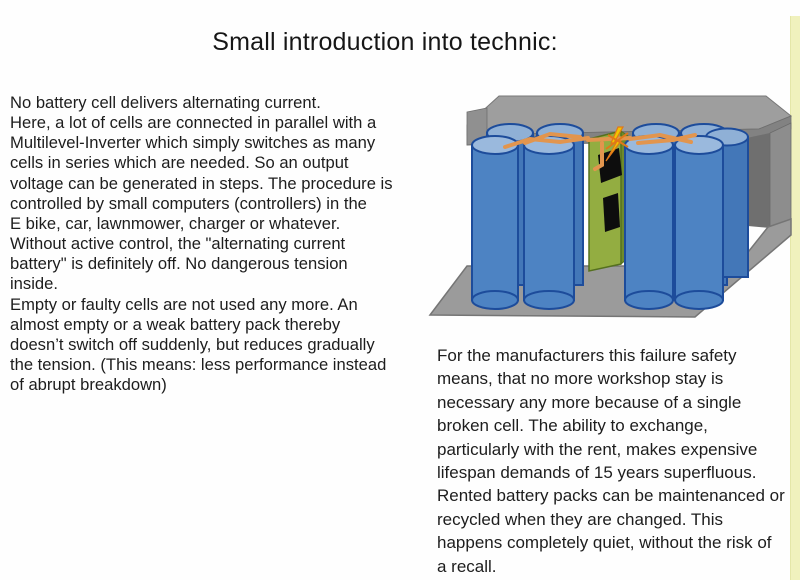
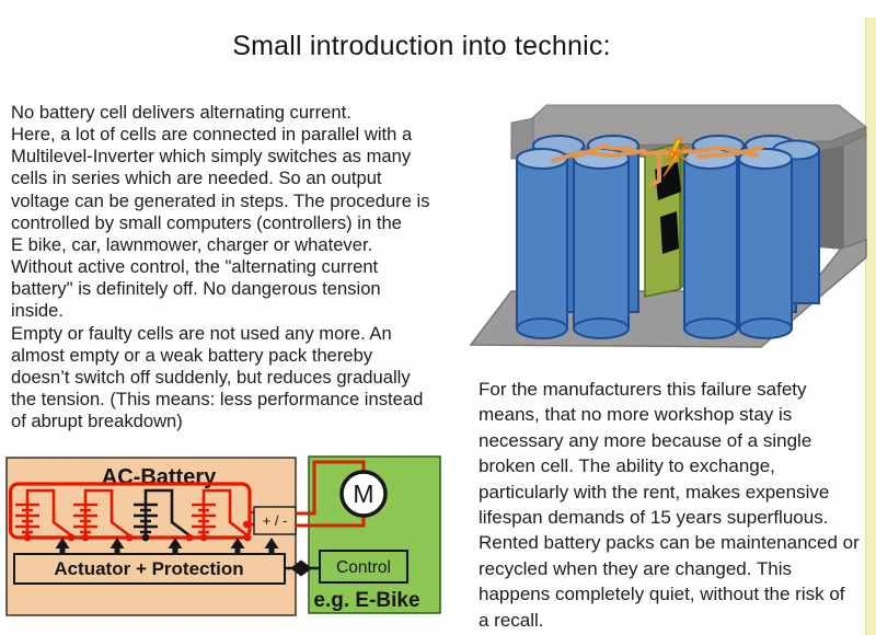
  Small introduction into technic:
  No battery cell delivers alternating current.
  Here, a lot of cells are connected in parallel with a
  Multilevel-Inverter which simply switches as many
  cells in series which are needed. So an output
  voltage can be generated in steps. The procedure is
  controlled by small computers (controllers) in the
  E bike, car, lawnmower, charger or whatever.
  Without active control, the "alternating current
  battery" is definitely off. No dangerous tension
  inside.
  Empty or faulty cells are not used any more. An
  almost empty or a weak battery pack thereby
  doesn’t switch off suddenly, but reduces gradually
  the tension. (This means: less performance instead
  of abrupt breakdown)
  For the manufacturers this failure safety
  means, that no more workshop stay is
  necessary any more because of a single
  broken cell. The ability to exchange,
  particularly with the rent, makes expensive
  lifespan demands of 15 years superfluous.
  Rented battery packs can be maintenanced or
  recycled when they are changed. This
  happens completely quiet, without the risk of
  a recall.
+ AC-Battery
+ + / -
+ Actuator + Protection
+ M
+ Control
+ e.g. E-Bike
